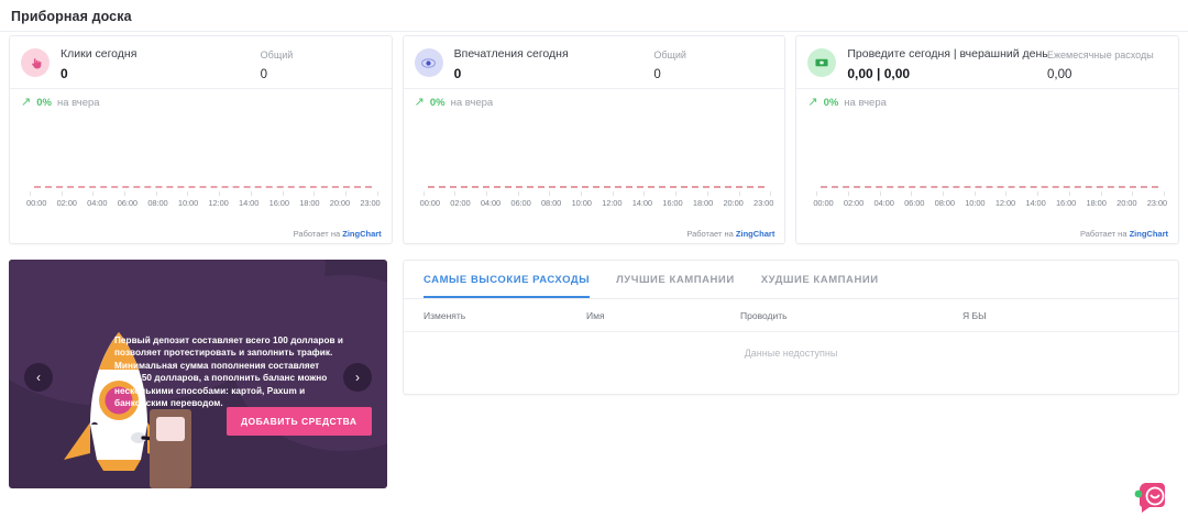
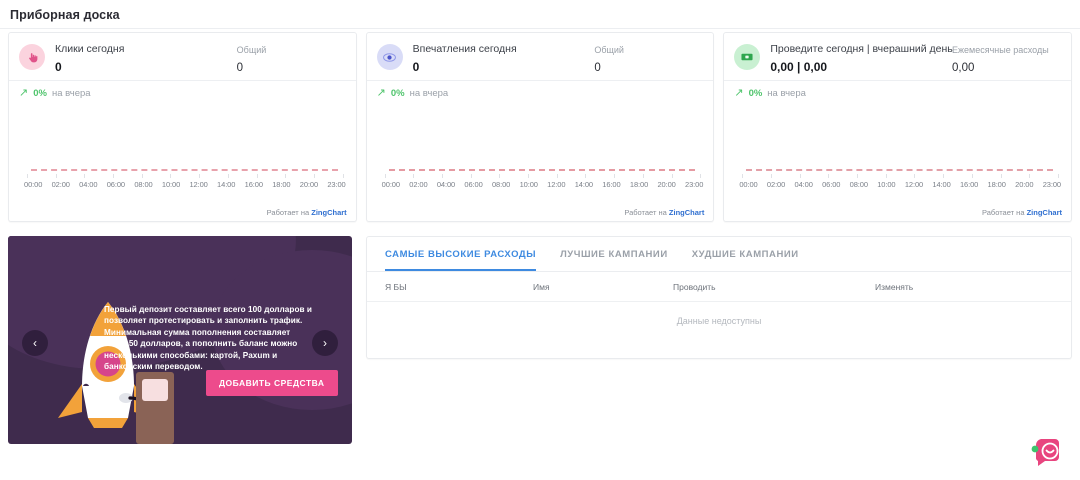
  Приборная доска
  Клики сегодня
  0
  Общий
  0
  ↗
  0%
  на вчера
  00:00
  02:00
  04:00
  06:00
  08:00
  10:00
  12:00
  14:00
  16:00
  18:00
  20:00
  23:00
  Работает на ZingChart
  Впечатления сегодня
  0
  Общий
  0
  ↗
  0%
  на вчера
  00:00
  02:00
  04:00
  06:00
  08:00
  10:00
  12:00
  14:00
  16:00
  18:00
  20:00
  23:00
  Работает на ZingChart
  Проведите сегодня | вчерашний день
  0,00 | 0,00
  Ежемесячные расходы
  0,00
  ↗
  0%
  на вчера
  00:00
  02:00
  04:00
  06:00
  08:00
  10:00
  12:00
  14:00
  16:00
  18:00
  20:00
  23:00
  Работает на ZingChart
  ‹
  ›
  Первый депозит составляет всего 100 долларов и позволяет протестировать и заполнить трафик. Минимальная сумма пополнения составляет всего 50 долларов, а пополнить баланс можно несколькими способами: картой, Paxum и банковским переводом.
  ДОБАВИТЬ СРЕДСТВА
  САМЫЕ ВЫСОКИЕ РАСХОДЫ
  ЛУЧШИЕ КАМПАНИИ
  ХУДШИЕ КАМПАНИИ
- Изменять
+ Я БЫ
  Имя
  Проводить
- Я БЫ
+ Изменять
  Данные недоступны
